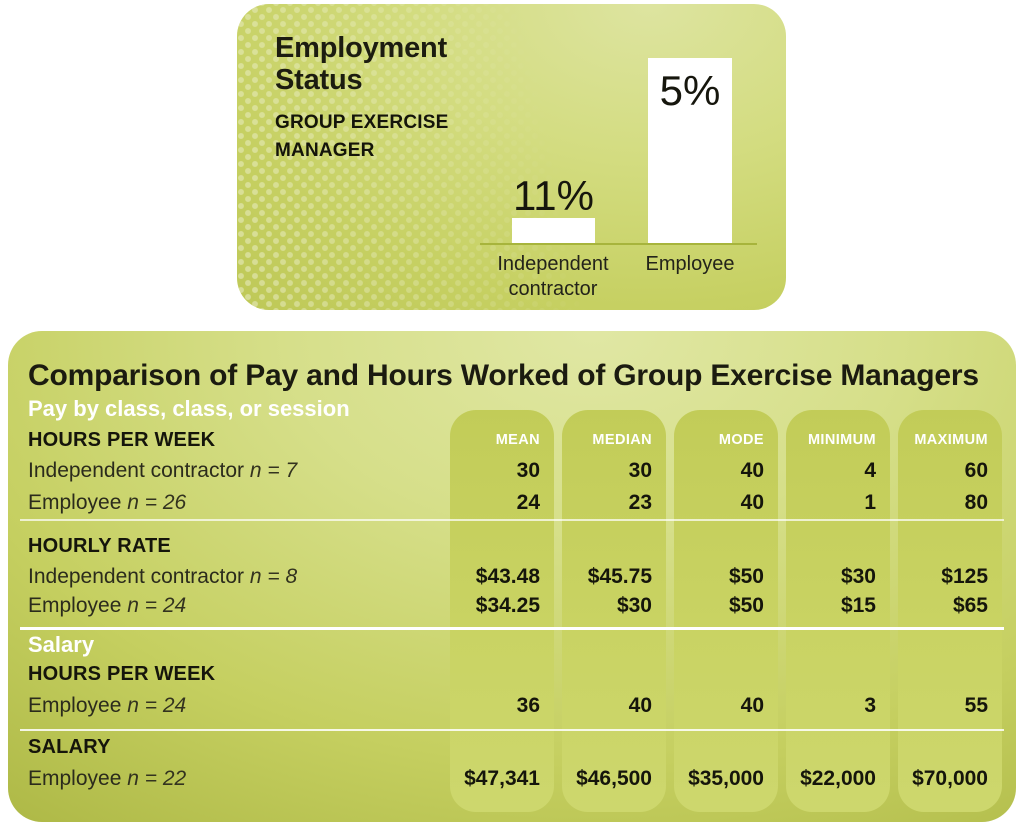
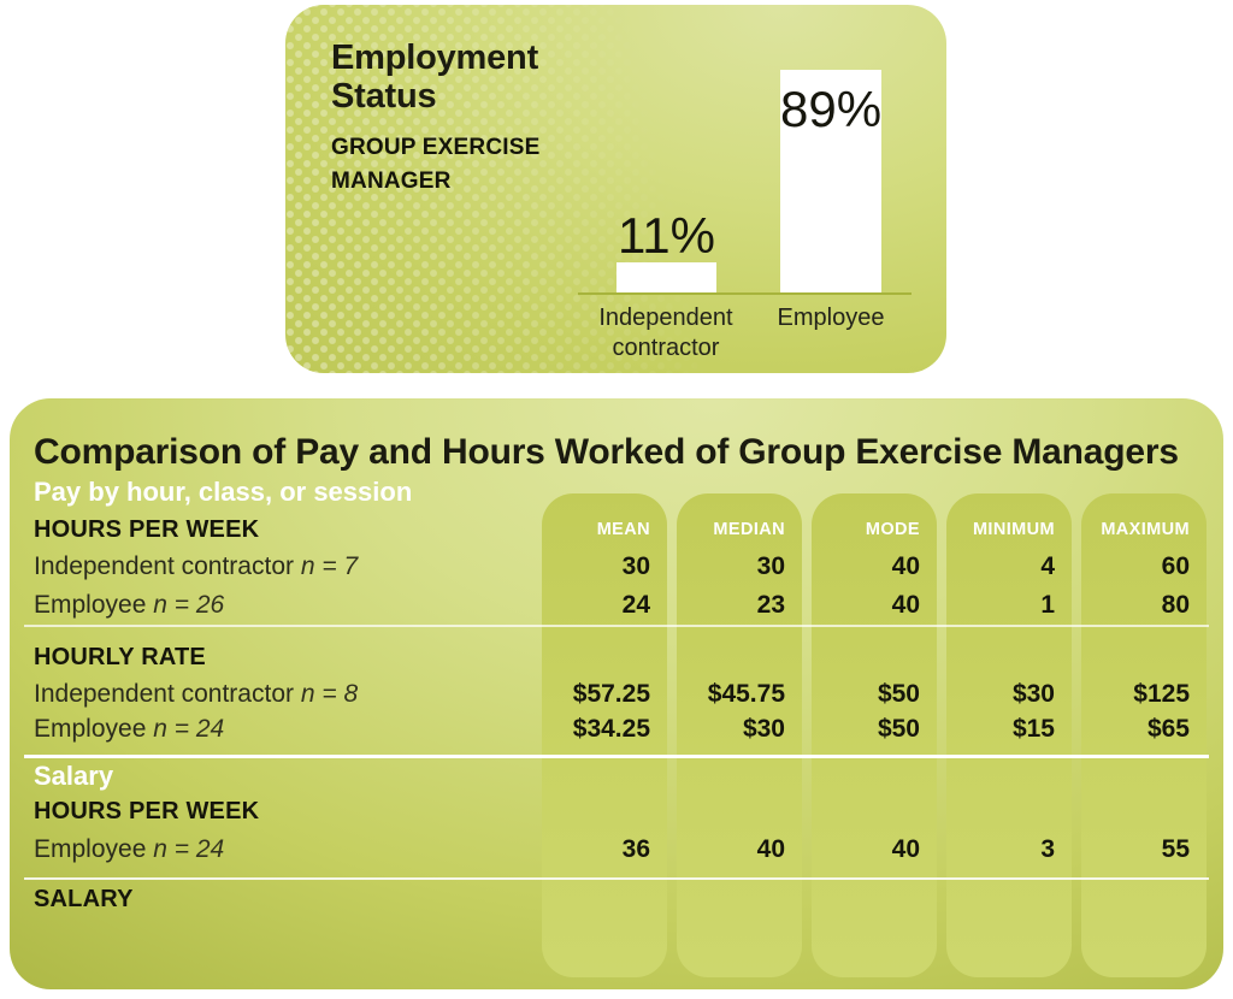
  Employment
  Status
  GROUP EXERCISE
  MANAGER
  11%
- 5%
+ 89%
  Independent contractor
  Employee
  Comparison of Pay and Hours Worked of Group Exercise Managers
- Pay by class, class, or session
+ Pay by hour, class, or session
  HOURS PER WEEK
  MEAN
  MEDIAN
  MODE
  MINIMUM
  MAXIMUM
  Independent contractor n = 7
  30
  30
  40
  4
  60
  Employee n = 26
  24
  23
  40
  1
  80
  HOURLY RATE
  Independent contractor n = 8
- $43.48
+ $57.25
  $45.75
  $50
  $30
  $125
  Employee n = 24
  $34.25
  $30
  $50
  $15
  $65
  Salary
  HOURS PER WEEK
  Employee n = 24
  36
  40
  40
  3
  55
  SALARY
- Employee n = 22
- $47,341
- $46,500
- $35,000
- $22,000
- $70,000
